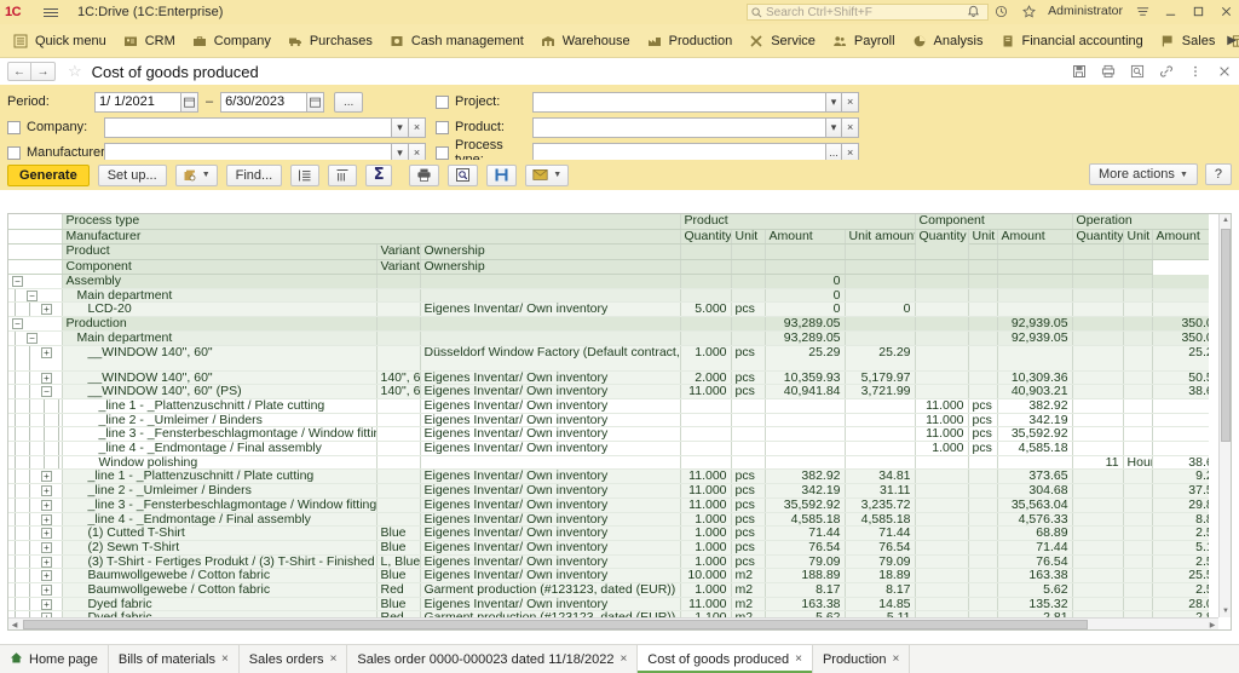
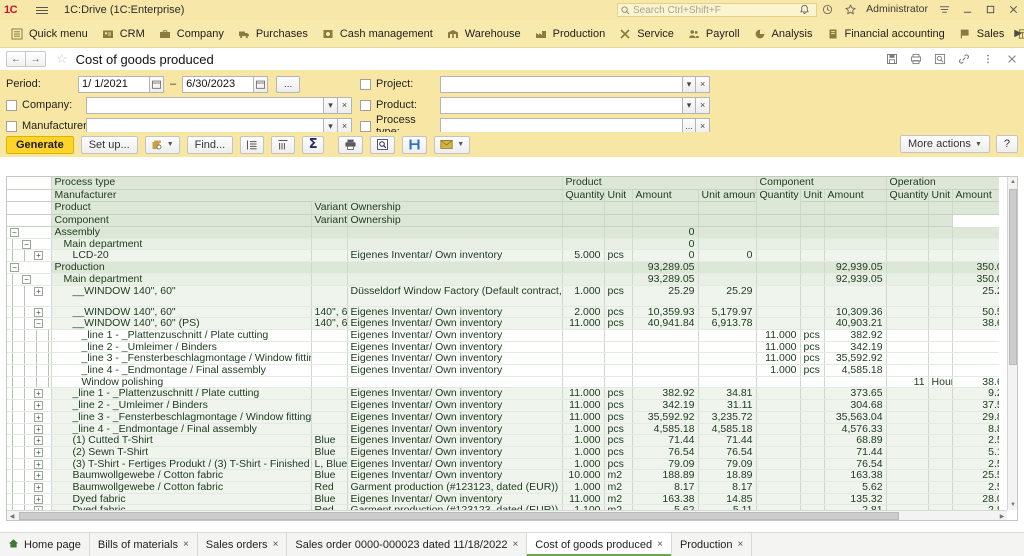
  1C
  1C:Drive (1C:Enterprise)
  Search Ctrl+Shift+F
  Administrator
  Quick menu
  CRM
  Company
  Purchases
  Cash management
  Warehouse
  Production
  Service
  Payroll
  Analysis
  Financial accounting
  Sales
  ▶
  ←
  →
  ☆
  Cost of goods produced
  Period:
  1/ 1/2021
  –
  6/30/2023
  ...
  Company:
  ▾
  ×
  Manufacturer
  ▾
  ×
  Project:
  ▾
  ×
  Product:
  ▾
  ×
  ...
  ×
  Generate
  Set up...
  Find...
  Σ
  More actions
  ?
  	Process type	Product	Component	Operation
  	Manufacturer	Quantity	Unit	Amount	Unit amoun	Quantity	Unit	Amount	Quantity	Unit	Amount
  	Product	Variant	Ownership
  	Component	Variant	Ownership
  −				Assembly					0
  	−			Main department					0
  		+		LCD-20		Eigenes Inventar/ Own inventory	5.000	pcs	0	0
  −				Production					93,289.05				92,939.05			350.
  	−			Main department					93,289.05				92,939.05			350.
  		+		__WINDOW 140", 60"		Düsseldorf Window Factory (Default contract,	1.000	pcs	25.29	25.29						25.
  		+		__WINDOW 140", 60"	140", 6	Eigenes Inventar/ Own inventory	2.000	pcs	10,359.93	5,179.97			10,309.36			50.
- 		−		__WINDOW 140", 60" (PS)	140", 6	Eigenes Inventar/ Own inventory	11.000	pcs	40,941.84	3,721.99			40,903.21			38.
+ 		−		__WINDOW 140", 60" (PS)	140", 6	Eigenes Inventar/ Own inventory	11.000	pcs	40,941.84	6,913.78			40,903.21			38.
  				_line 1 - _Plattenzuschnitt / Plate cutting		Eigenes Inventar/ Own inventory					11.000	pcs	382.92
  				_line 2 - _Umleimer / Binders		Eigenes Inventar/ Own inventory					11.000	pcs	342.19
  				_line 3 - _Fensterbeschlagmontage / Window fitti		Eigenes Inventar/ Own inventory					11.000	pcs	35,592.92
  				_line 4 - _Endmontage / Final assembly		Eigenes Inventar/ Own inventory					1.000	pcs	4,585.18
  				Window polishing										11	Hou	38.
  		+		_line 1 - _Plattenzuschnitt / Plate cutting		Eigenes Inventar/ Own inventory	11.000	pcs	382.92	34.81			373.65			9.
  		+		_line 2 - _Umleimer / Binders		Eigenes Inventar/ Own inventory	11.000	pcs	342.19	31.11			304.68			37.
  		+		_line 3 - _Fensterbeschlagmontage / Window fitting		Eigenes Inventar/ Own inventory	11.000	pcs	35,592.92	3,235.72			35,563.04			29.
  		+		_line 4 - _Endmontage / Final assembly		Eigenes Inventar/ Own inventory	1.000	pcs	4,585.18	4,585.18			4,576.33			8.
  		+		(1) Cutted T-Shirt	Blue	Eigenes Inventar/ Own inventory	1.000	pcs	71.44	71.44			68.89			2.
  		+		(2) Sewn T-Shirt	Blue	Eigenes Inventar/ Own inventory	1.000	pcs	76.54	76.54			71.44			5.
  		+		(3) T-Shirt - Fertiges Produkt / (3) T-Shirt - Finished	L, Blue	Eigenes Inventar/ Own inventory	1.000	pcs	79.09	79.09			76.54			2.
  		+		Baumwollgewebe / Cotton fabric	Blue	Eigenes Inventar/ Own inventory	10.000	m2	188.89	18.89			163.38			25.
  		+		Baumwollgewebe / Cotton fabric	Red	Garment production (#123123, dated (EUR))	1.000	m2	8.17	8.17			5.62			2.
  		+		Dyed fabric	Blue	Eigenes Inventar/ Own inventory	11.000	m2	163.38	14.85			135.32			28.
  Home page
  Bills of materials
  ×
  Sales orders
  ×
  Sales order 0000-000023 dated 11/18/2022
  ×
  Cost of goods produced
  ×
  Production
  ×
